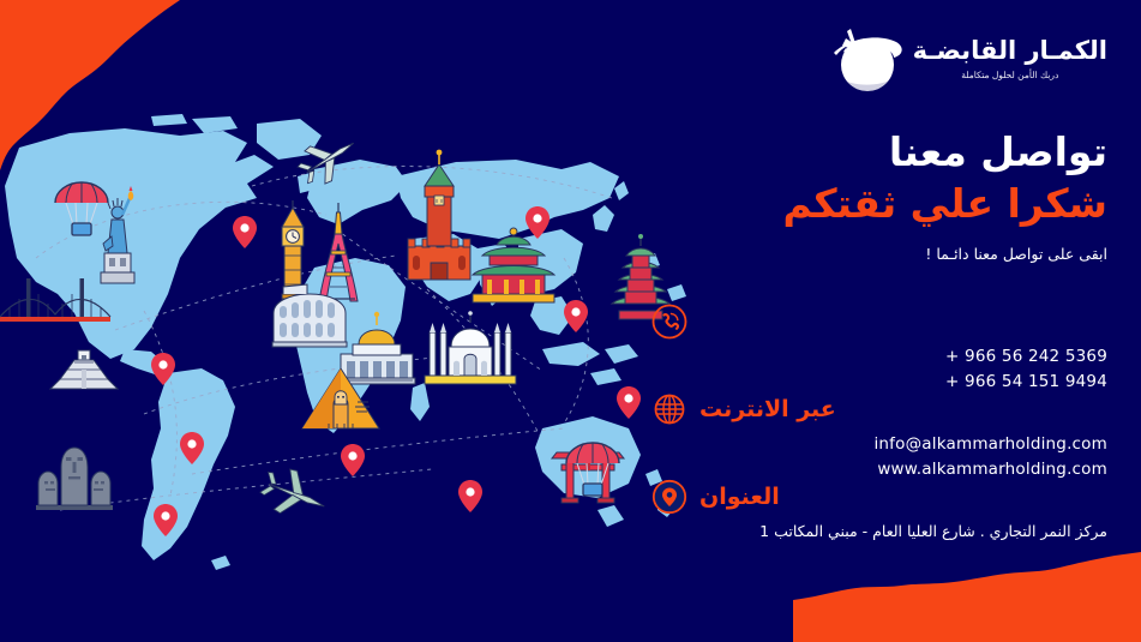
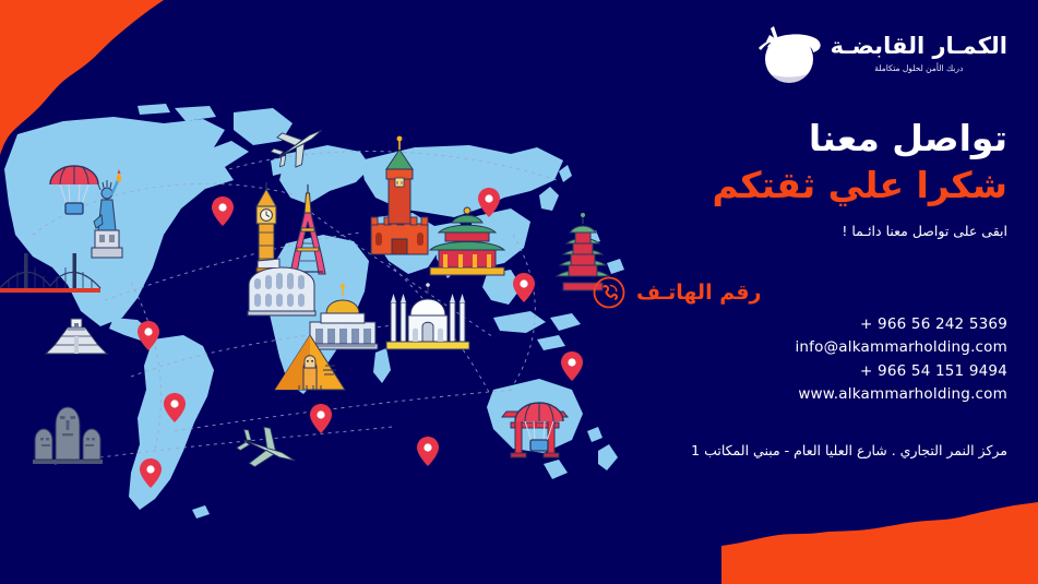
  الكمـار القابضـة
  دربك الأمن لحلول متكاملة
  تواصل معنا
  شكرا علي ثقتكم
  ابقى على تواصل معنا دائـما !
+ رقم الهاتـف
  + 966 56 242 5369
- + 966 54 151 9494
+ info@alkammarholding.com
- عبر الانترنت
- info@alkammarholding.com
+ + 966 54 151 9494
  www.alkammarholding.com
- العنوان
  مركز النمر التجاري . شارع العليا العام - مبني المكاتب 1
